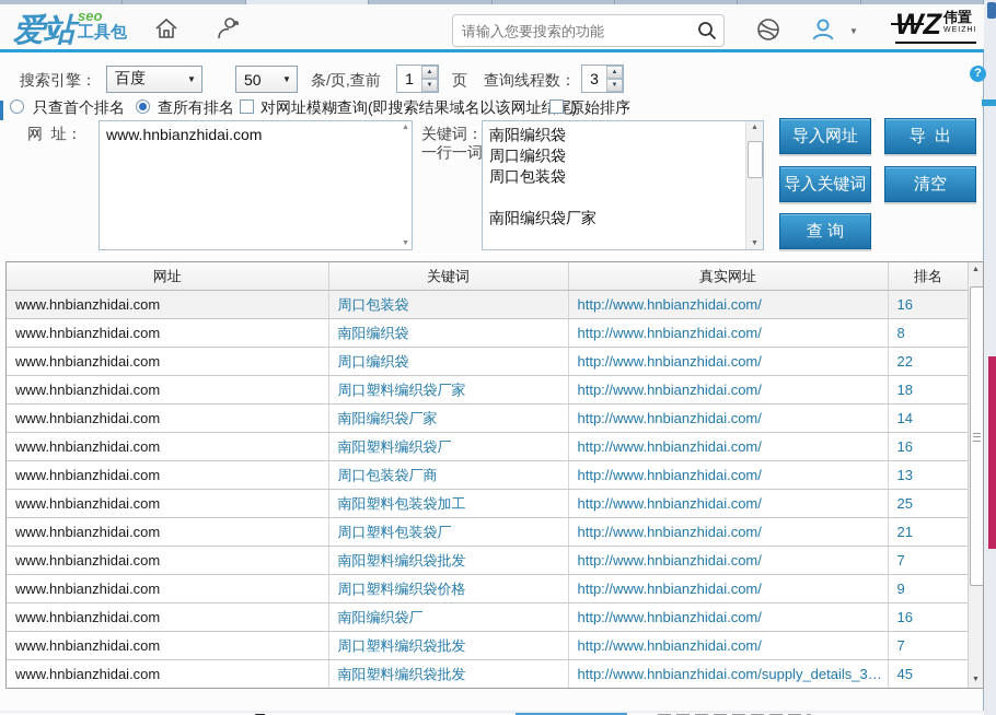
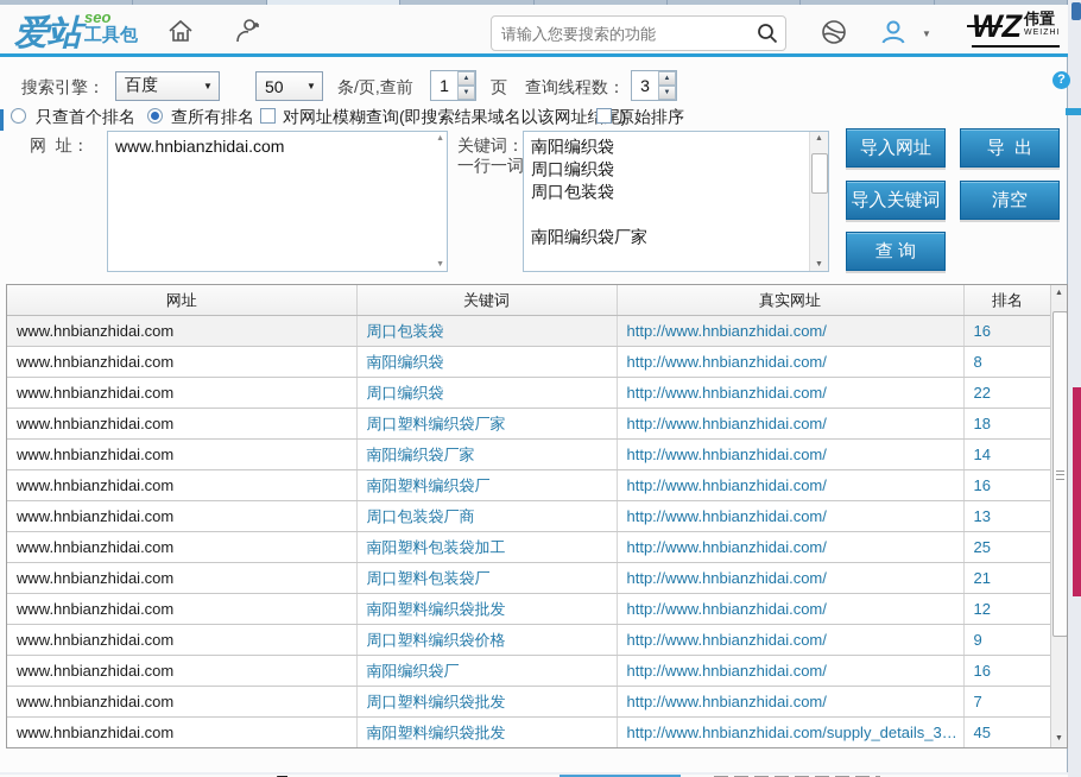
  爱站
  seo
  工具包
  请输入您要搜索的功能
  ▼
  WZ
  伟置
  搜索引擎：
  百度
  ▼
  50
  ▼
  条/页,查前
  1
  页
  查询线程数：
  3
  ?
  只查首个排名
  查所有排名
  对网址模糊查询(即搜索结果域名以该网址尾)
  原始排序
  网 址：
  www.hnbianzhidai.com
  关键词：
  一行一词
  南阳编织袋
  周口编织袋
  周口包装袋
  南阳编织袋厂家
  导入网址
  导 出
  导入关键词
  清空
  查 询
  网址	关键词	真实网址	排名
  www.hnbianzhidai.com	周口包装袋	http://www.hnbianzhidai.com/	16
  www.hnbianzhidai.com	南阳编织袋	http://www.hnbianzhidai.com/	8
  www.hnbianzhidai.com	周口编织袋	http://www.hnbianzhidai.com/	22
  www.hnbianzhidai.com	周口塑料编织袋厂家	http://www.hnbianzhidai.com/	18
  www.hnbianzhidai.com	南阳编织袋厂家	http://www.hnbianzhidai.com/	14
  www.hnbianzhidai.com	南阳塑料编织袋厂	http://www.hnbianzhidai.com/	16
  www.hnbianzhidai.com	周口包装袋厂商	http://www.hnbianzhidai.com/	13
  www.hnbianzhidai.com	南阳塑料包装袋加工	http://www.hnbianzhidai.com/	25
  www.hnbianzhidai.com	周口塑料包装袋厂	http://www.hnbianzhidai.com/	21
- www.hnbianzhidai.com	南阳塑料编织袋批发	http://www.hnbianzhidai.com/	7
+ www.hnbianzhidai.com	南阳塑料编织袋批发	http://www.hnbianzhidai.com/	12
  www.hnbianzhidai.com	周口塑料编织袋价格	http://www.hnbianzhidai.com/	9
  www.hnbianzhidai.com	南阳编织袋厂	http://www.hnbianzhidai.com/	16
  www.hnbianzhidai.com	周口塑料编织袋批发	http://www.hnbianzhidai.com/	7
  www.hnbianzhidai.com	南阳塑料编织袋批发	http://www.hnbianzhidai.com/supply_details_37...	45
